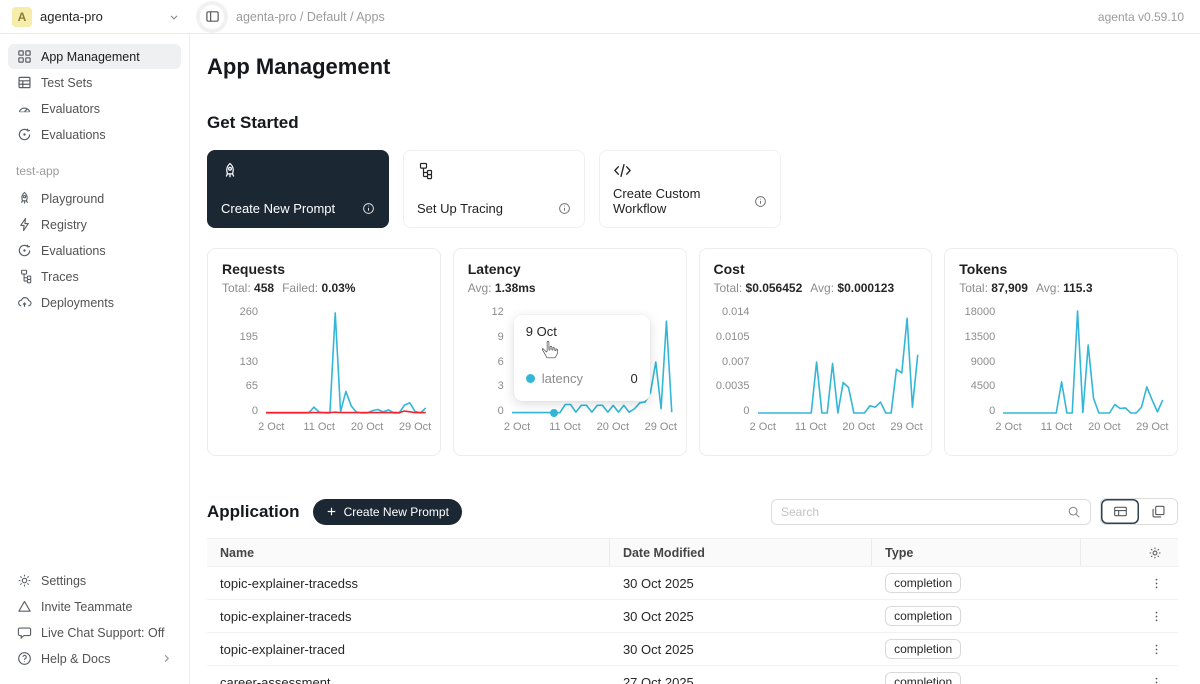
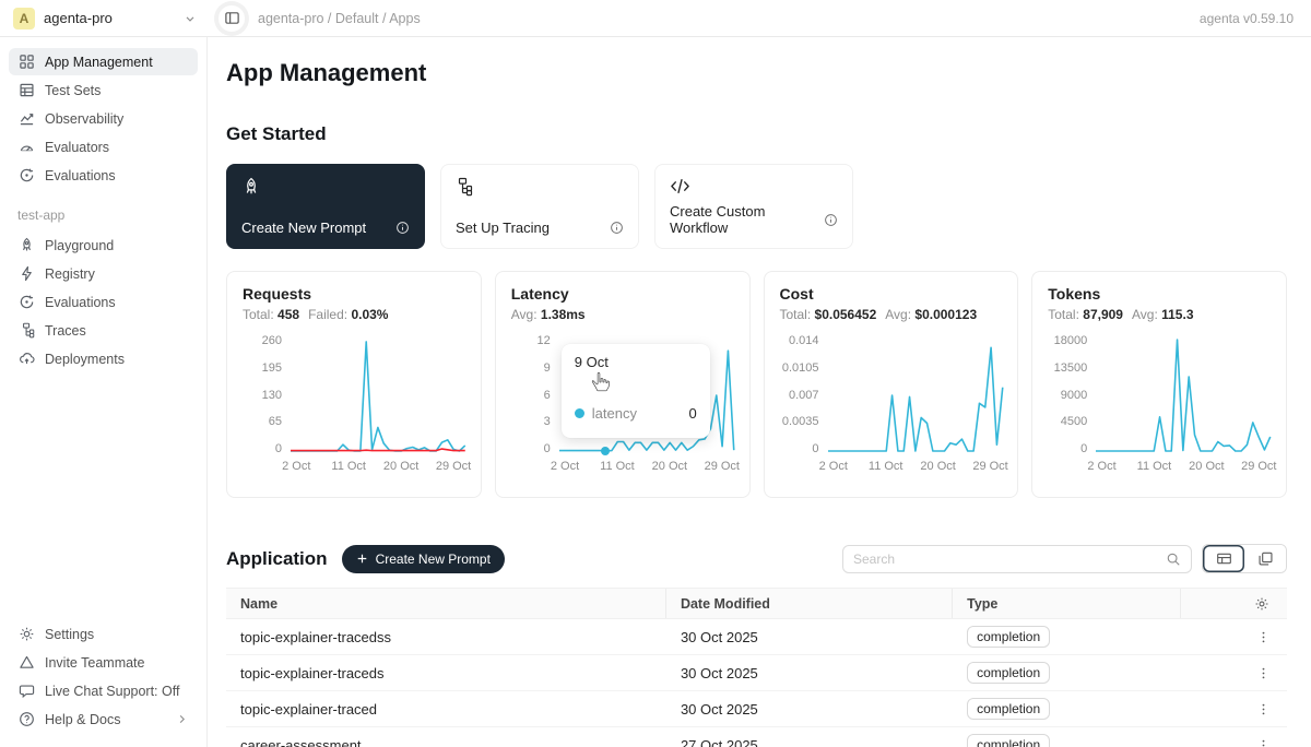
  A
  agenta-pro
  agenta-pro / Default / Apps
  agenta v0.59.10
  App Management
  Test Sets
+ Observability
  Evaluators
  Evaluations
  test-app
  Playground
  Registry
  Evaluations
  Traces
  Deployments
  Settings
  Invite Teammate
  Live Chat Support: Off
  Help & Docs
  App Management
  Get Started
  Create New Prompt
  Set Up Tracing
  Create Custom Workflow
  Requests
  Total: 458 Failed: 0.03%
  260
  195
  130
  65
  0
  2 Oct
  11 Oct
  20 Oct
  29 Oct
  Latency
  Avg: 1.38ms
  12
  9
  6
  3
  0
  2 Oct
  11 Oct
  20 Oct
  29 Oct
  9 Oct
  latency
  0
  Cost
  Total: $0.056452 Avg: $0.000123
  0.014
  0.0105
  0.007
  0.0035
  0
  2 Oct
  11 Oct
  20 Oct
  29 Oct
  Tokens
  Total: 87,909 Avg: 115.3
  18000
  13500
  9000
  4500
  0
  2 Oct
  11 Oct
  20 Oct
  29 Oct
  Application
  Create New Prompt
  Search
  Name
  Date Modified
  Type
  topic-explainer-tracedss
  30 Oct 2025
  completion
  topic-explainer-traceds
  30 Oct 2025
  completion
  topic-explainer-traced
  30 Oct 2025
  completion
  career-assessment
  27 Oct 2025
  completion
